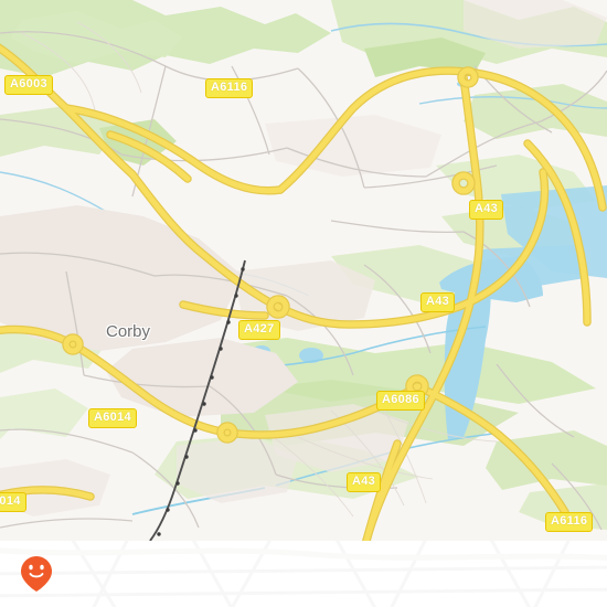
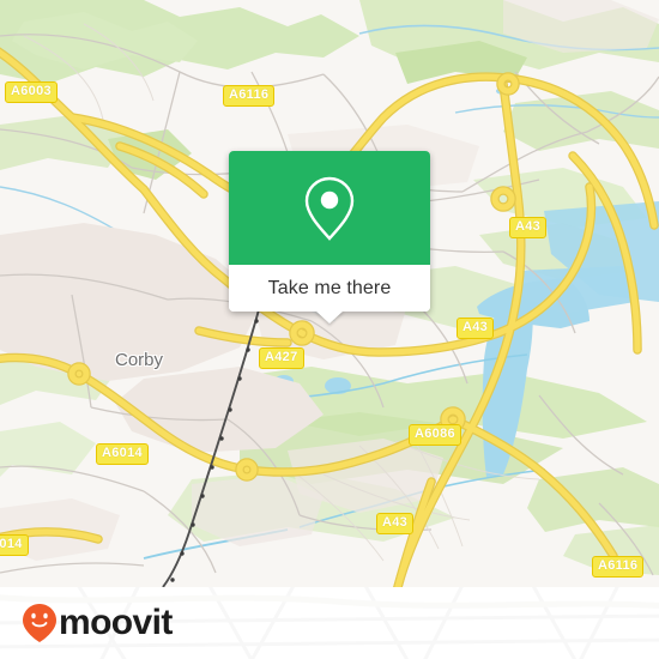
  Corby
  A6003
  A6116
  A43
  A43
  A427
  A6086
  A6014
  A43
  014
  A6116
+ Take me there
+ moovit
